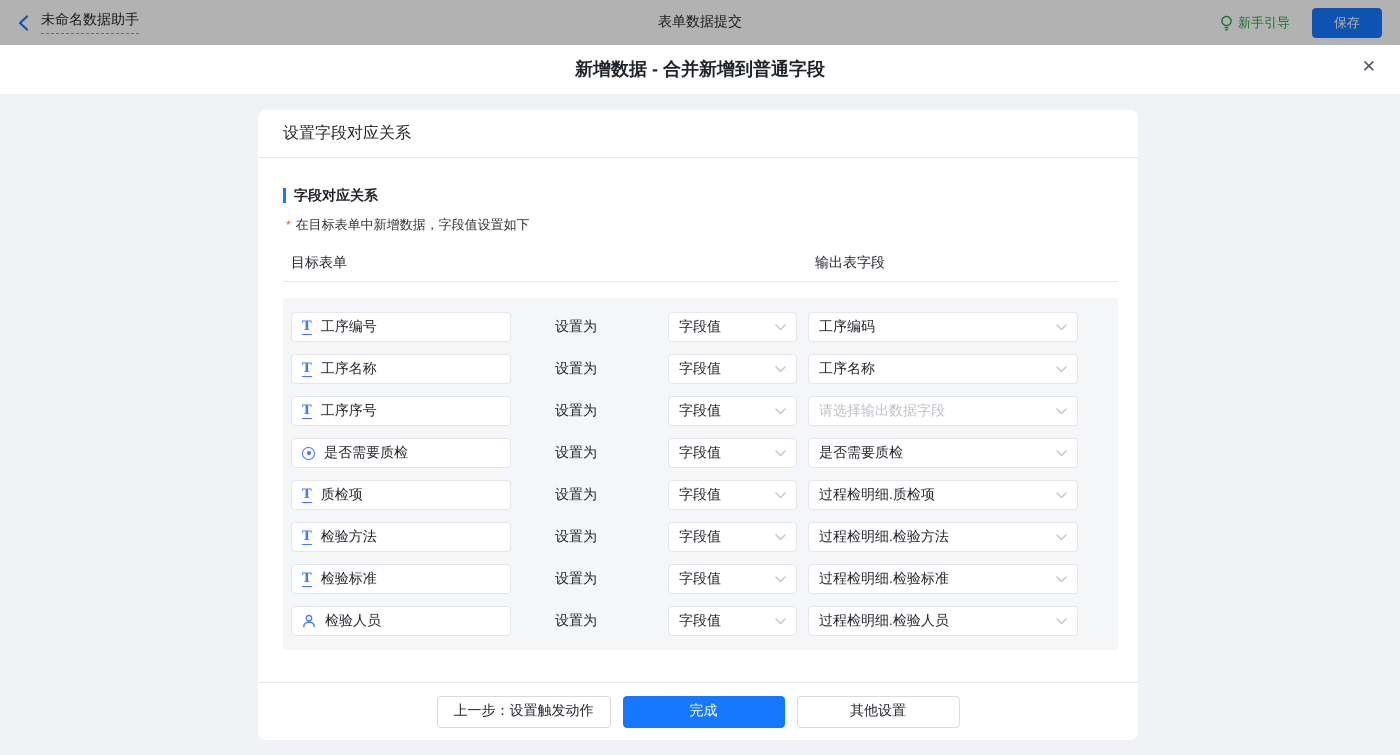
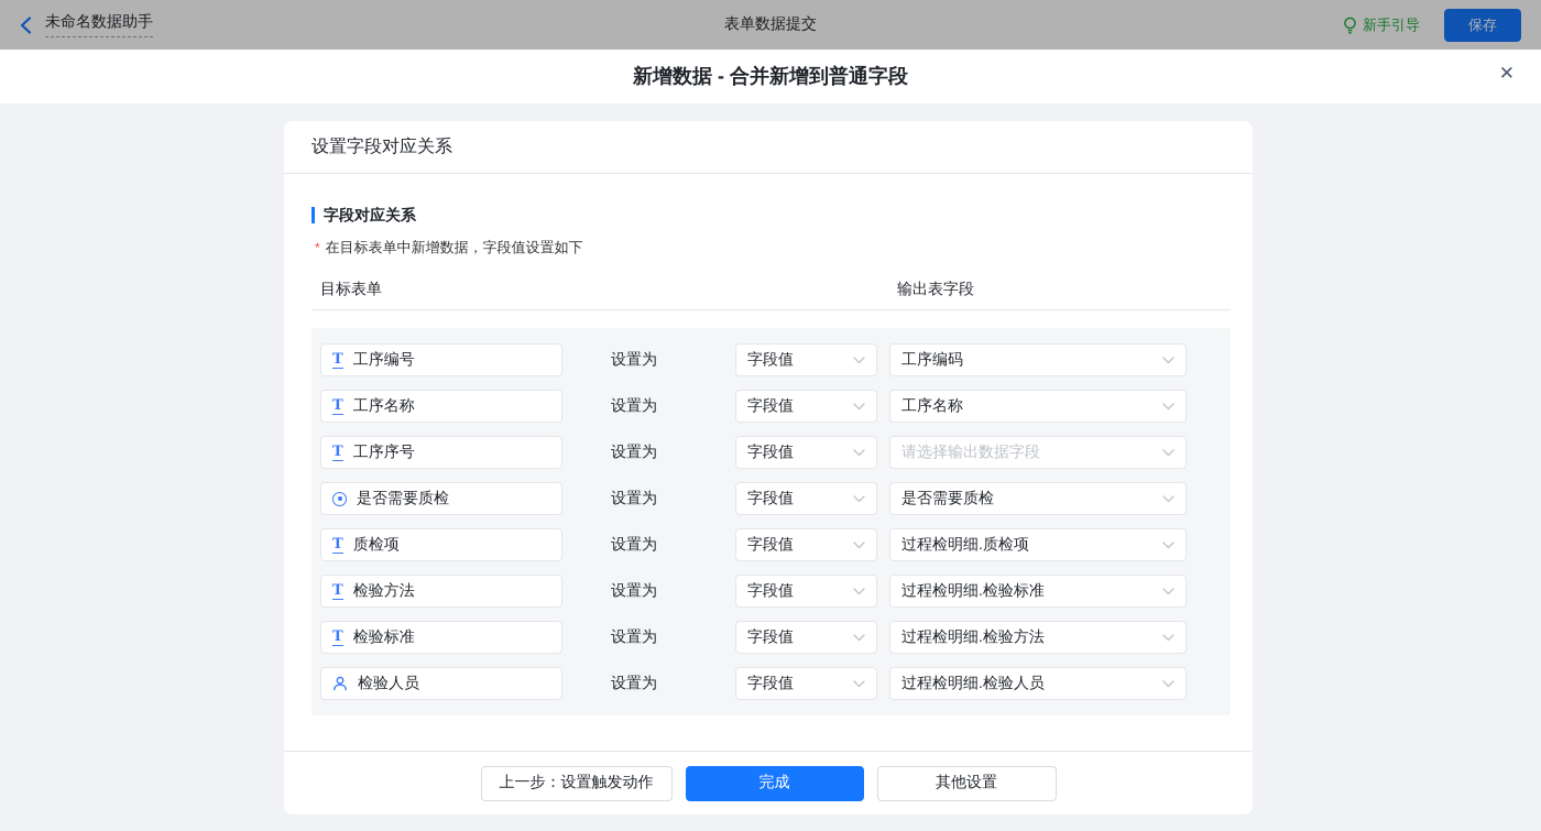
  未命名数据助手
  表单数据提交
  新手引导
  保存
  新增数据 - 合并新增到普通字段
  ✕
  设置字段对应关系
  字段对应关系
  * 在目标表单中新增数据，字段值设置如下
  目标表单
  输出表字段
  T
  工序编号
  设置为
  字段值
  工序编码
  T
  工序名称
  设置为
  字段值
  工序名称
  T
  工序序号
  设置为
  字段值
  请选择输出数据字段
  是否需要质检
  设置为
  字段值
  是否需要质检
  T
  质检项
  设置为
  字段值
  过程检明细.质检项
  T
  检验方法
  设置为
  字段值
- 过程检明细.检验方法
+ 过程检明细.检验标准
  T
  检验标准
  设置为
  字段值
- 过程检明细.检验标准
+ 过程检明细.检验方法
  检验人员
  设置为
  字段值
  过程检明细.检验人员
  上一步：设置触发动作
  完成
  其他设置
